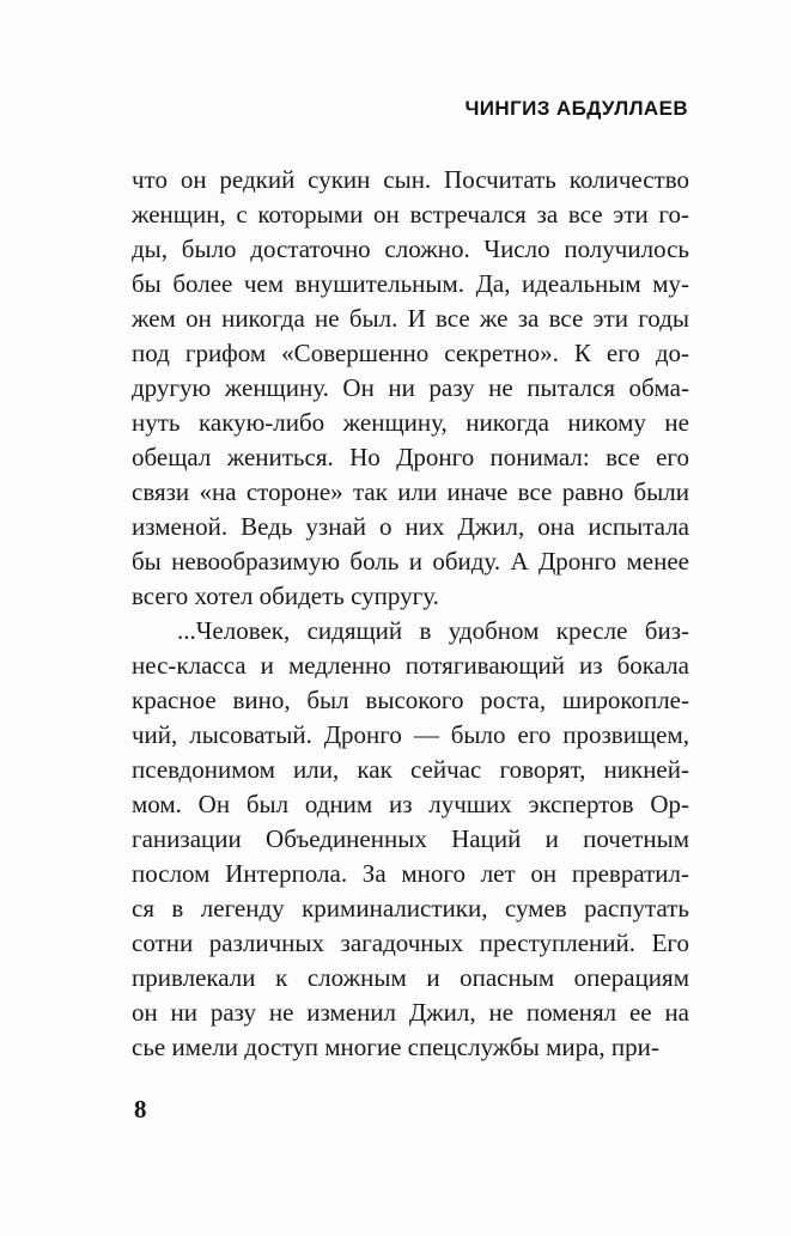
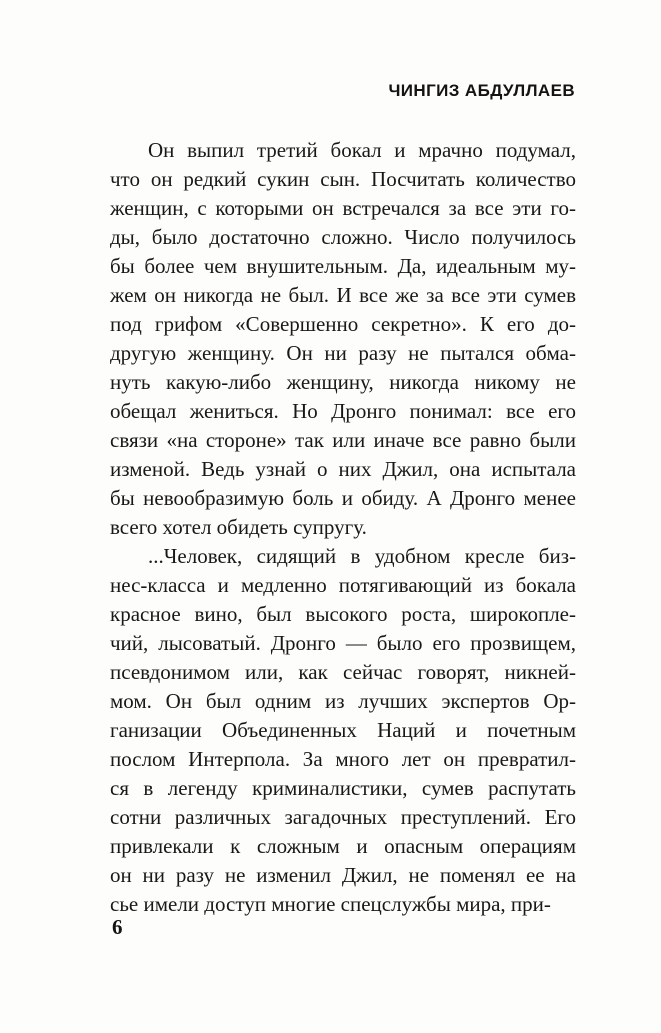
  ЧИНГИЗ АБДУЛЛАЕВ
+ Он выпил третий бокал и мрачно подумал,
  что он редкий сукин сын. Посчитать количество
  женщин, с которыми он встречался за все эти го-
  ды, было достаточно сложно. Число получилось
  бы более чем внушительным. Да, идеальным му-
- жем он никогда не был. И все же за все эти годы
+ жем он никогда не был. И все же за все эти сумев
  под грифом «Совершенно секретно». К его до-
  другую женщину. Он ни разу не пытался обма-
  нуть какую-либо женщину, никогда никому не
  обещал жениться. Но Дронго понимал: все его
  связи «на стороне» так или иначе все равно были
  изменой. Ведь узнай о них Джил, она испытала
  бы невообразимую боль и обиду. А Дронго менее
  всего хотел обидеть супругу.
  ...Человек, сидящий в удобном кресле биз-
  нес-класса и медленно потягивающий из бокала
  красное вино, был высокого роста, широкопле-
  чий, лысоватый. Дронго — было его прозвищем,
  псевдонимом или, как сейчас говорят, никней-
  мом. Он был одним из лучших экспертов Ор-
  ганизации Объединенных Наций и почетным
  послом Интерпола. За много лет он превратил-
  ся в легенду криминалистики, сумев распутать
  сотни различных загадочных преступлений. Его
  привлекали к сложным и опасным операциям
  он ни разу не изменил Джил, не поменял ее на
  сье имели доступ многие спецслужбы мира, при-
- 8
+ 6
